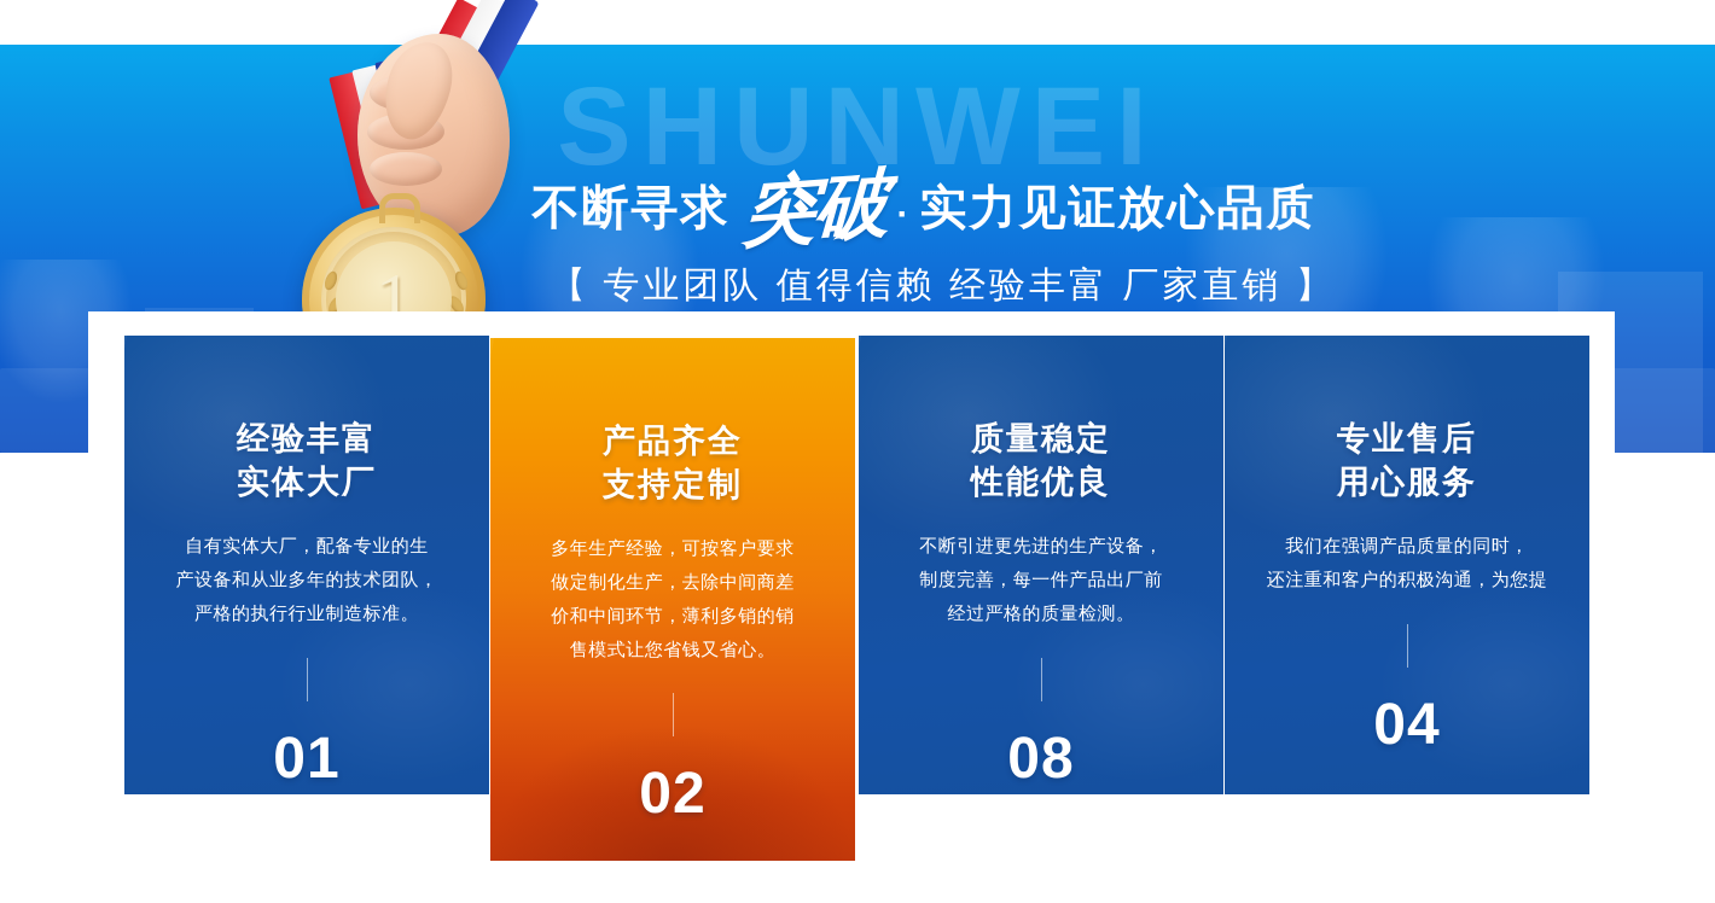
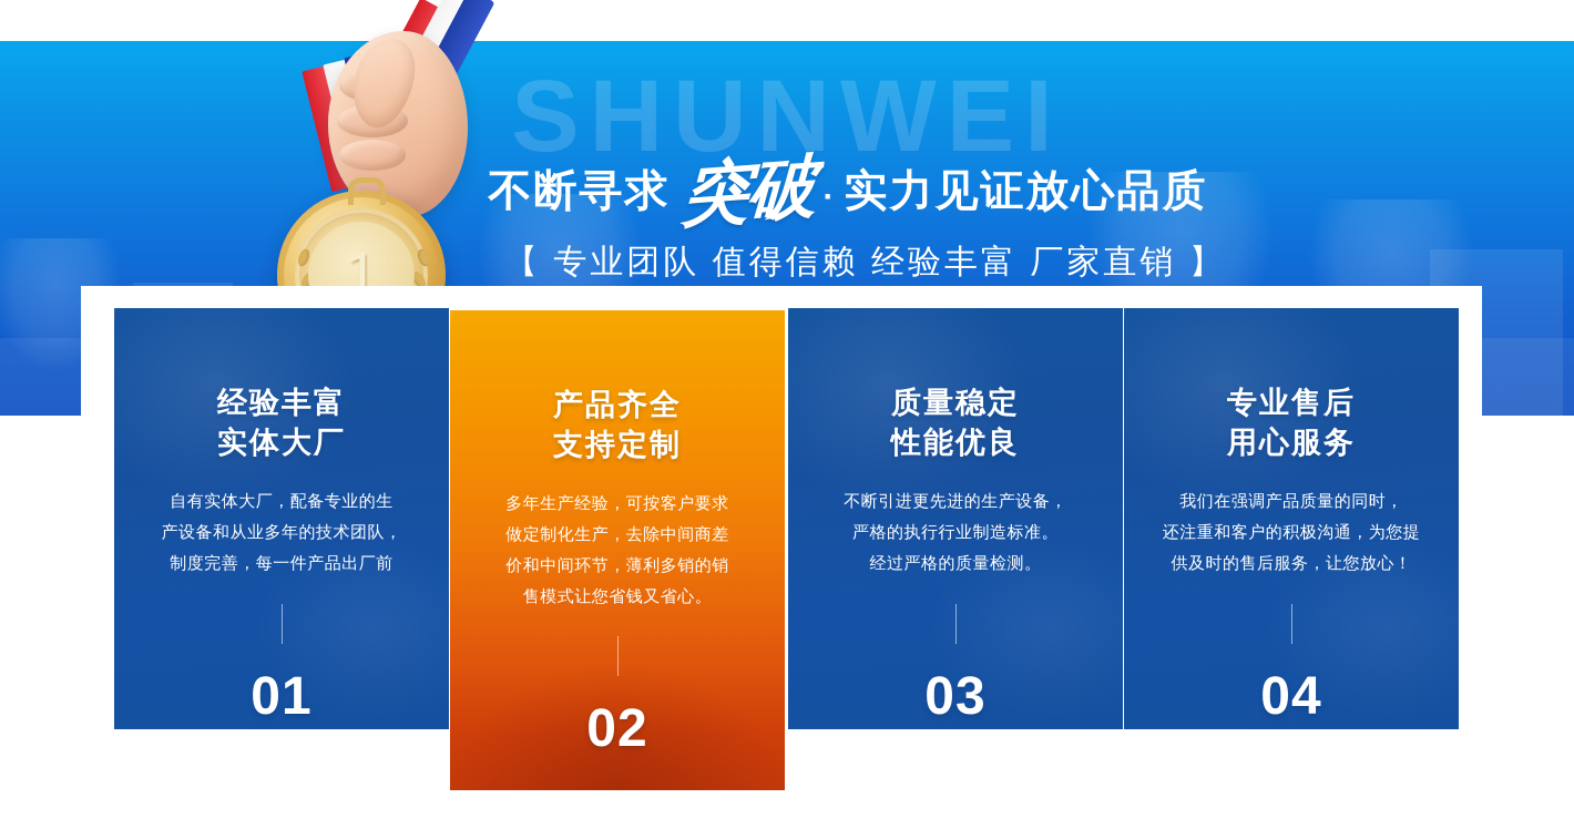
  SHUNWEI
  不断寻求
  ·
  实力见证放心品质
  【 专业团队 值得信赖 经验丰富 厂家直销 】
  1
  经验丰富
  实体大厂
  自有实体大厂，配备专业的生
  产设备和从业多年的技术团队，
- 严格的执行行业制造标准。
+ 制度完善，每一件产品出厂前
  01
  产品齐全
  支持定制
  多年生产经验，可按客户要求
  做定制化生产，去除中间商差
  价和中间环节，薄利多销的销
  售模式让您省钱又省心。
  02
  质量稳定
  性能优良
  不断引进更先进的生产设备，
- 制度完善，每一件产品出厂前
+ 严格的执行行业制造标准。
  经过严格的质量检测。
- 08
+ 03
  专业售后
  用心服务
  我们在强调产品质量的同时，
  还注重和客户的积极沟通，为您提
+ 供及时的售后服务，让您放心！
  04
